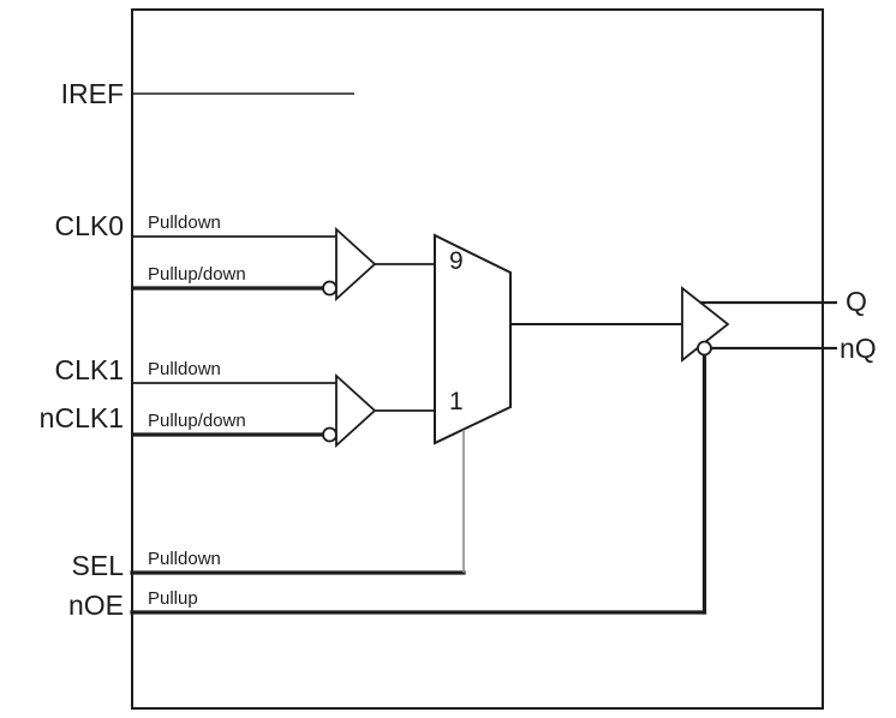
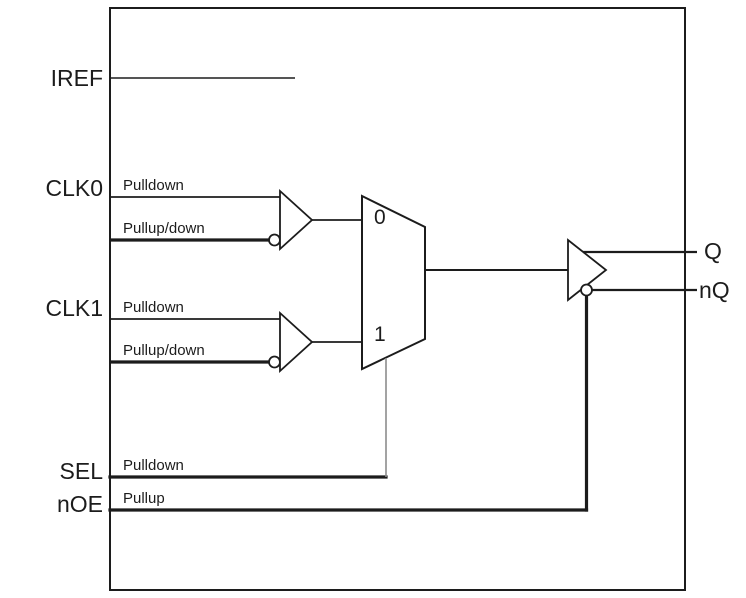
  IREF
  Pulldown
  CLK0
  Pullup/down
  Pulldown
  CLK1
  Pullup/down
- nCLK1
- 9
+ 0
  1
  Pulldown
  SEL
  Pullup
  nOE
  Q
  nQ
